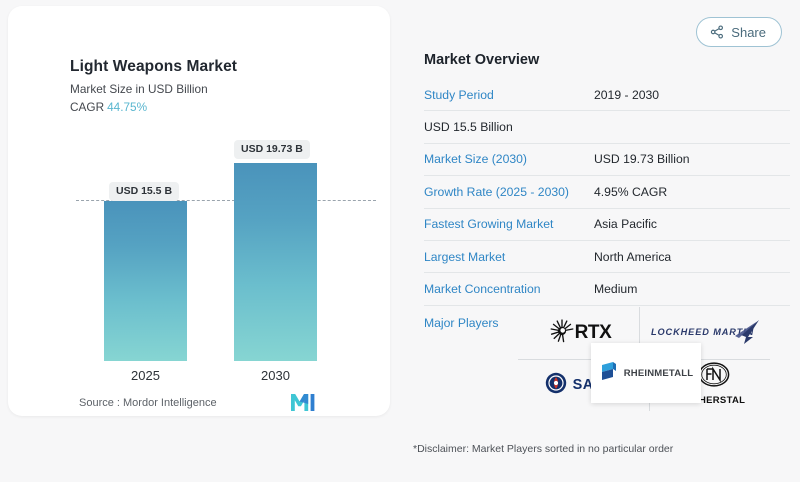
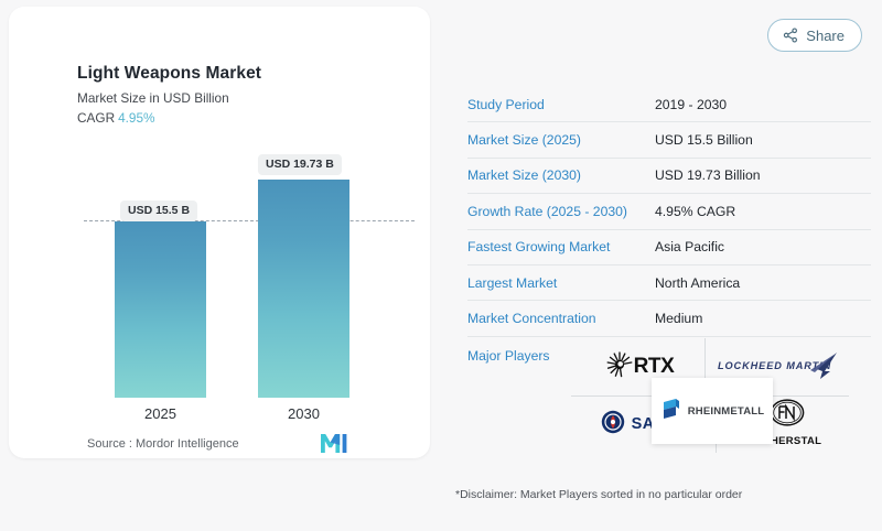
  Light Weapons Market
  Market Size in USD Billion
- CAGR 44.75%
+ CAGR 4.95%
  USD 15.5 B
  USD 19.73 B
  2025
  2030
  Source : Mordor Intelligence
  Share
- Market Overview
  Study Period
  2019 - 2030
+ Market Size (2025)
  USD 15.5 Billion
  Market Size (2030)
  USD 19.73 Billion
  Growth Rate (2025 - 2030)
  4.95% CAGR
  Fastest Growing Market
  Asia Pacific
  Largest Market
  North America
  Market Concentration
  Medium
  Major Players
  RTX
  LOCKHEED MART
  HERSTAL
  RHEINMETALL
  *Disclaimer: Market Players sorted in no particular order
